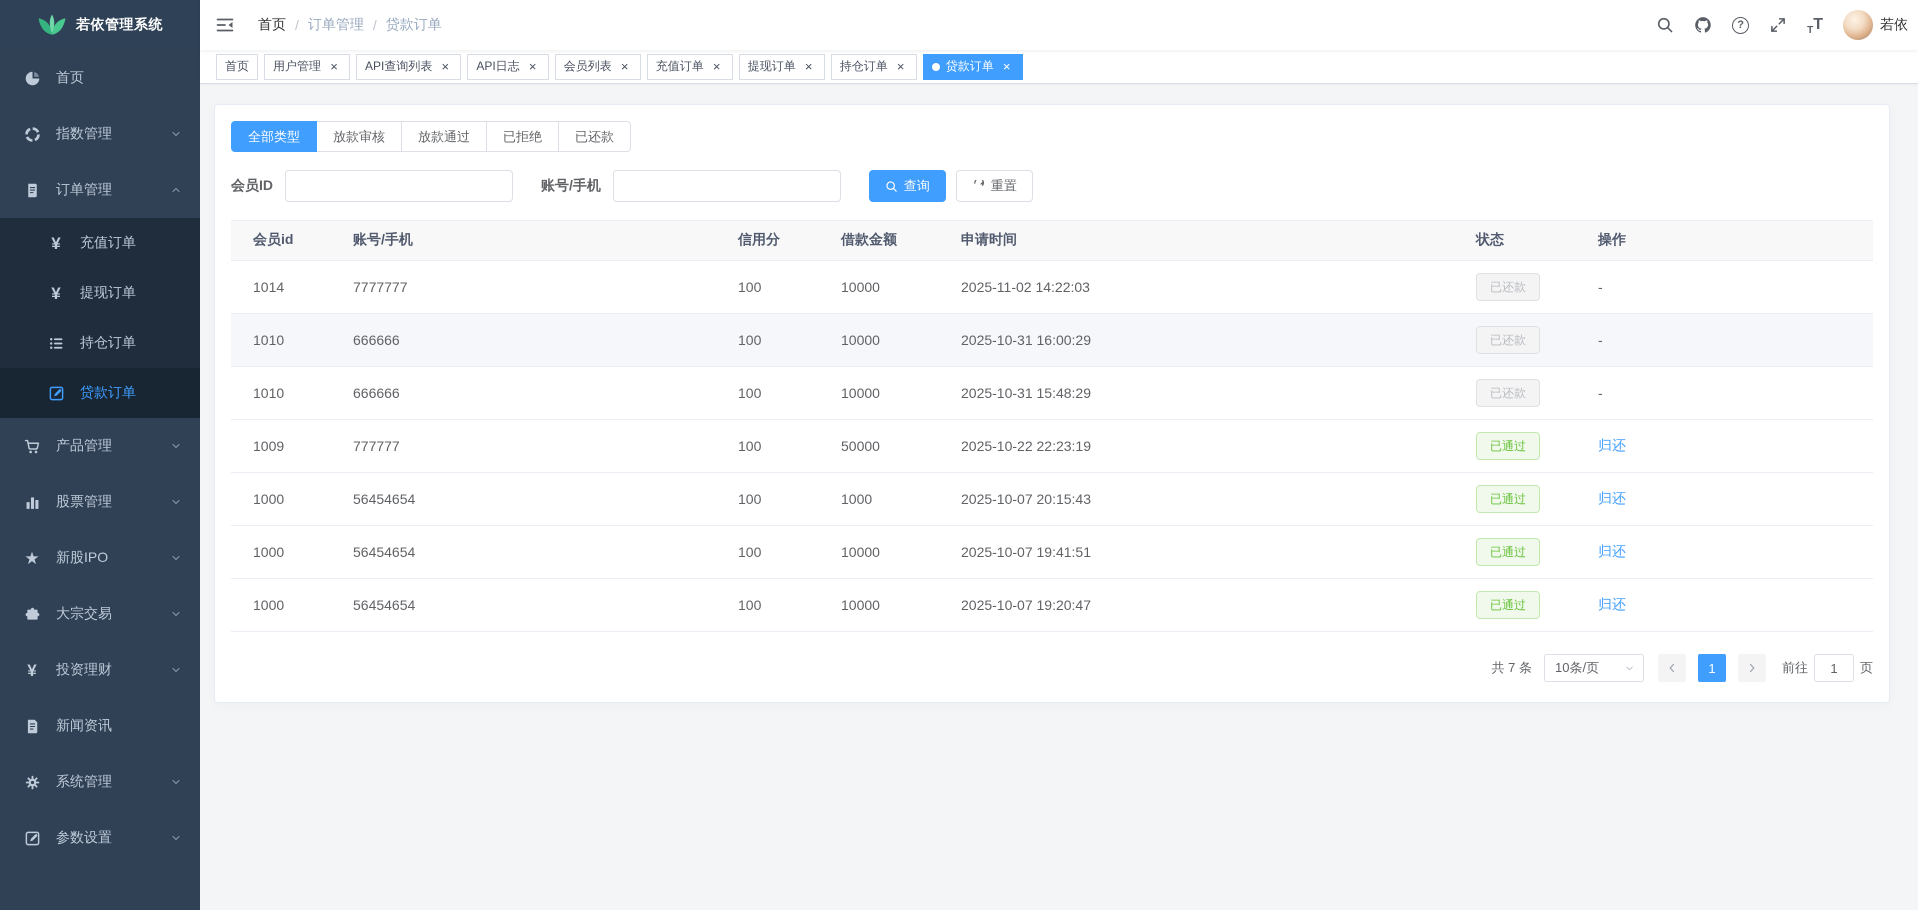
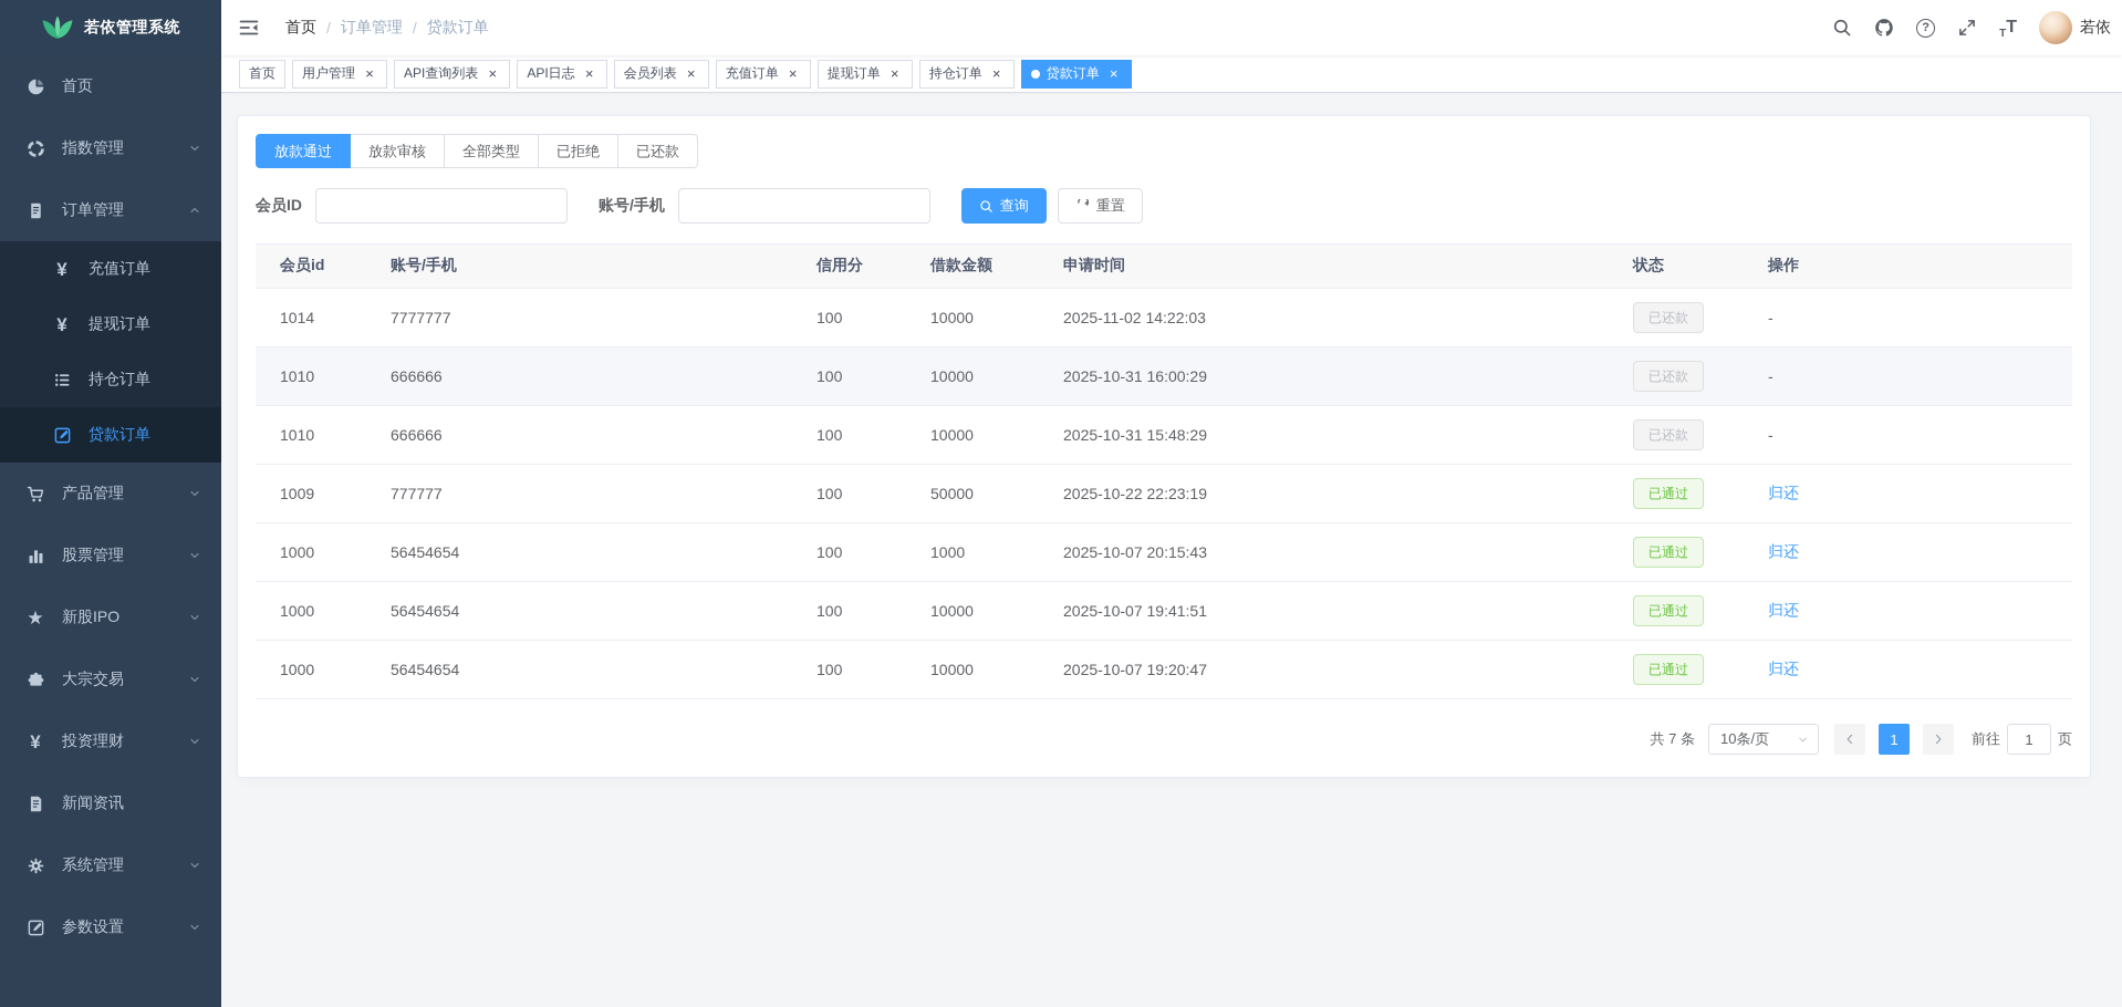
  若依管理系统
  首页
  指数管理
  订单管理
  ¥
  充值订单
  ¥
  提现订单
  持仓订单
  贷款订单
  产品管理
  股票管理
  ★
  新股IPO
  大宗交易
  ¥
  投资理财
  新闻资讯
  系统管理
  参数设置
  首页
  /
  订单管理
  /
  贷款订单
  ?
  T
  T
  若依
  首页
  用户管理
  ×
  API查询列表
  ×
  API日志
  ×
  会员列表
  ×
  充值订单
  ×
  提现订单
  ×
  持仓订单
  ×
  贷款订单
  ×
- 全部类型
+ 放款通过
  放款审核
- 放款通过
+ 全部类型
  已拒绝
  已还款
  会员ID
  账号/手机
  查询
  重置
  	会员id	账号/手机	信用分	借款金额	申请时间	状态	操作
  1014	7777777	100	10000	2025-11-02 14:22:03	已还款	-
  1010	666666	100	10000	2025-10-31 16:00:29	已还款	-
  1010	666666	100	10000	2025-10-31 15:48:29	已还款	-
  1009	777777	100	50000	2025-10-22 22:23:19	已通过	归还
  1000	56454654	100	1000	2025-10-07 20:15:43	已通过	归还
  1000	56454654	100	10000	2025-10-07 19:41:51	已通过	归还
  1000	56454654	100	10000	2025-10-07 19:20:47	已通过	归还
  共 7 条
  10条/页
  1
  前往
  1
  页
